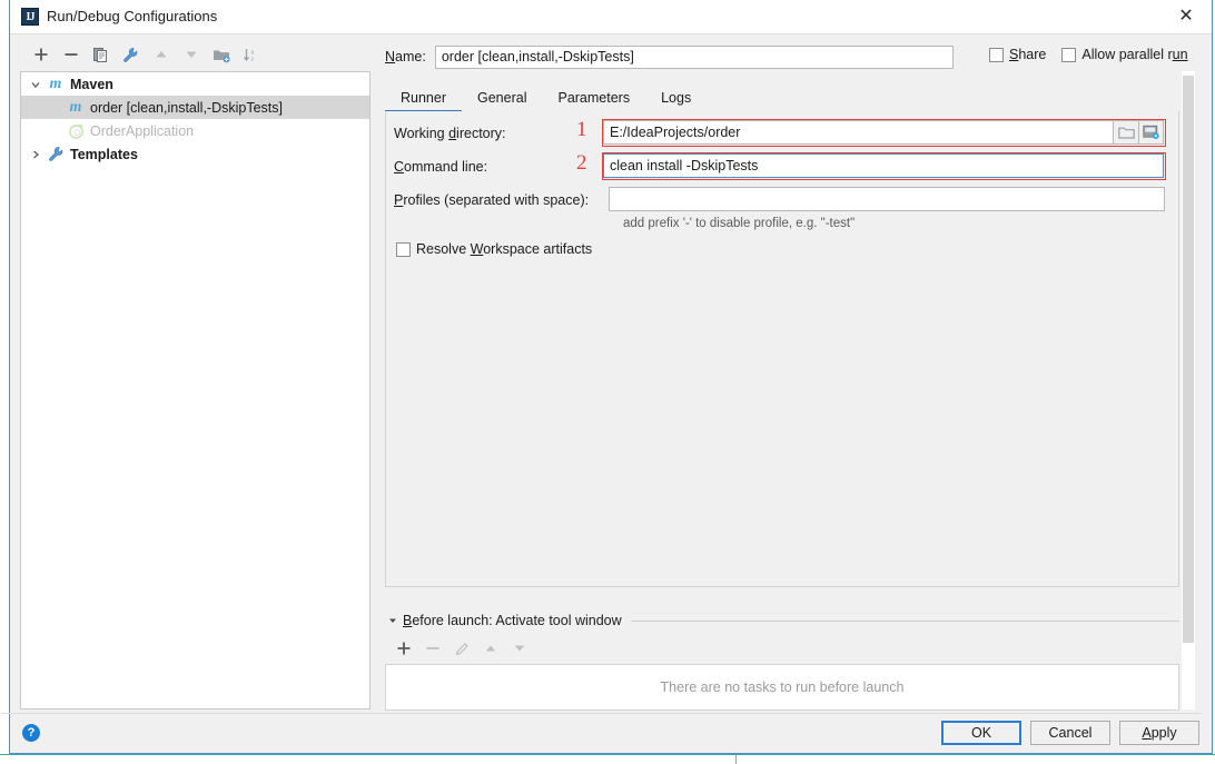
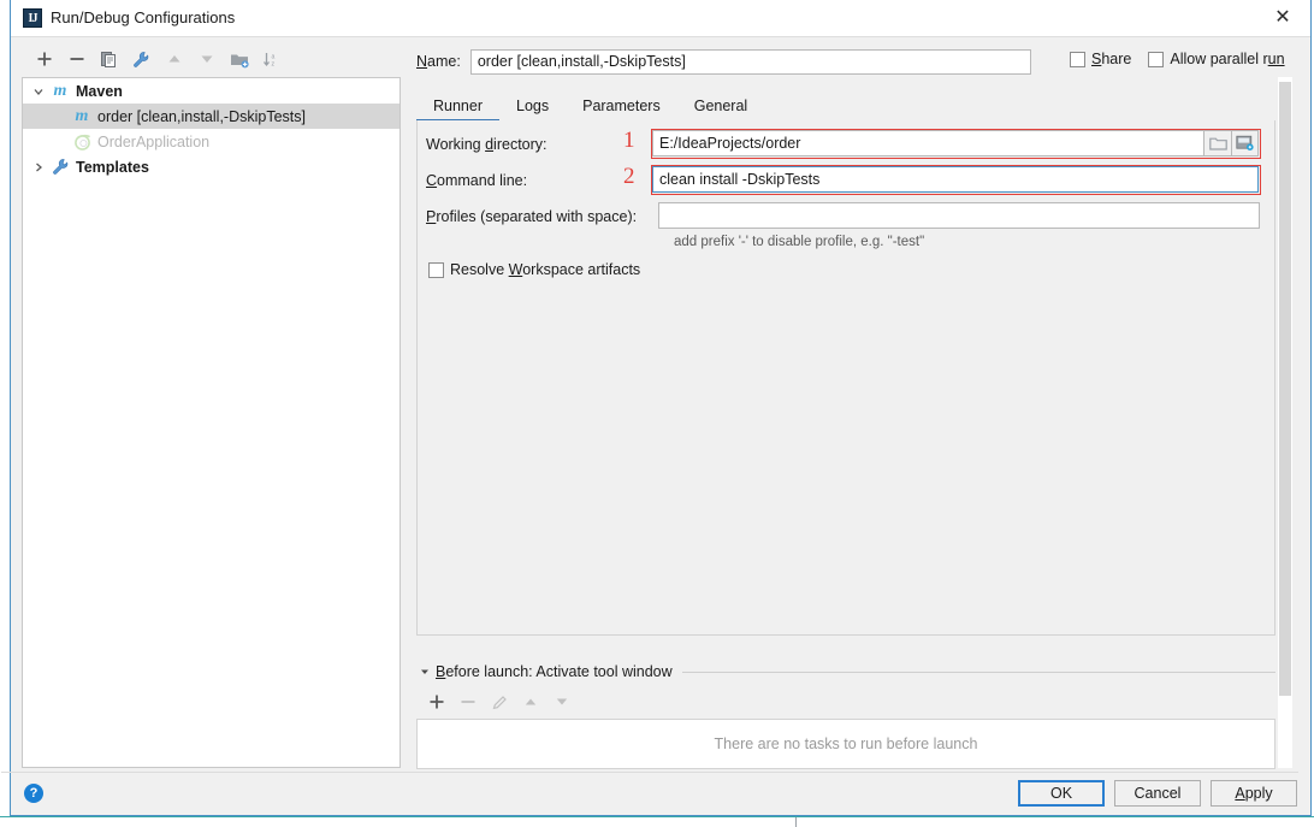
  IJ
  Run/Debug Configurations
  ✕
  m
  Maven
  m
  order [clean,install,-DskipTests]
  OrderApplication
  Templates
  Name:
  order [clean,install,-DskipTests]
  Share
  Allow parallel run
  Runner
- General
+ Logs
  Parameters
- Logs
+ General
  Working directory:
  1
  E:/IdeaProjects/order
  Command line:
  2
  clean install -DskipTests
  Profiles (separated with space):
  add prefix '-' to disable profile, e.g. "-test"
  Resolve Workspace artifacts
  Before launch: Activate tool window
  There are no tasks to run before launch
  ?
  OK
  Cancel
  A
  pply
